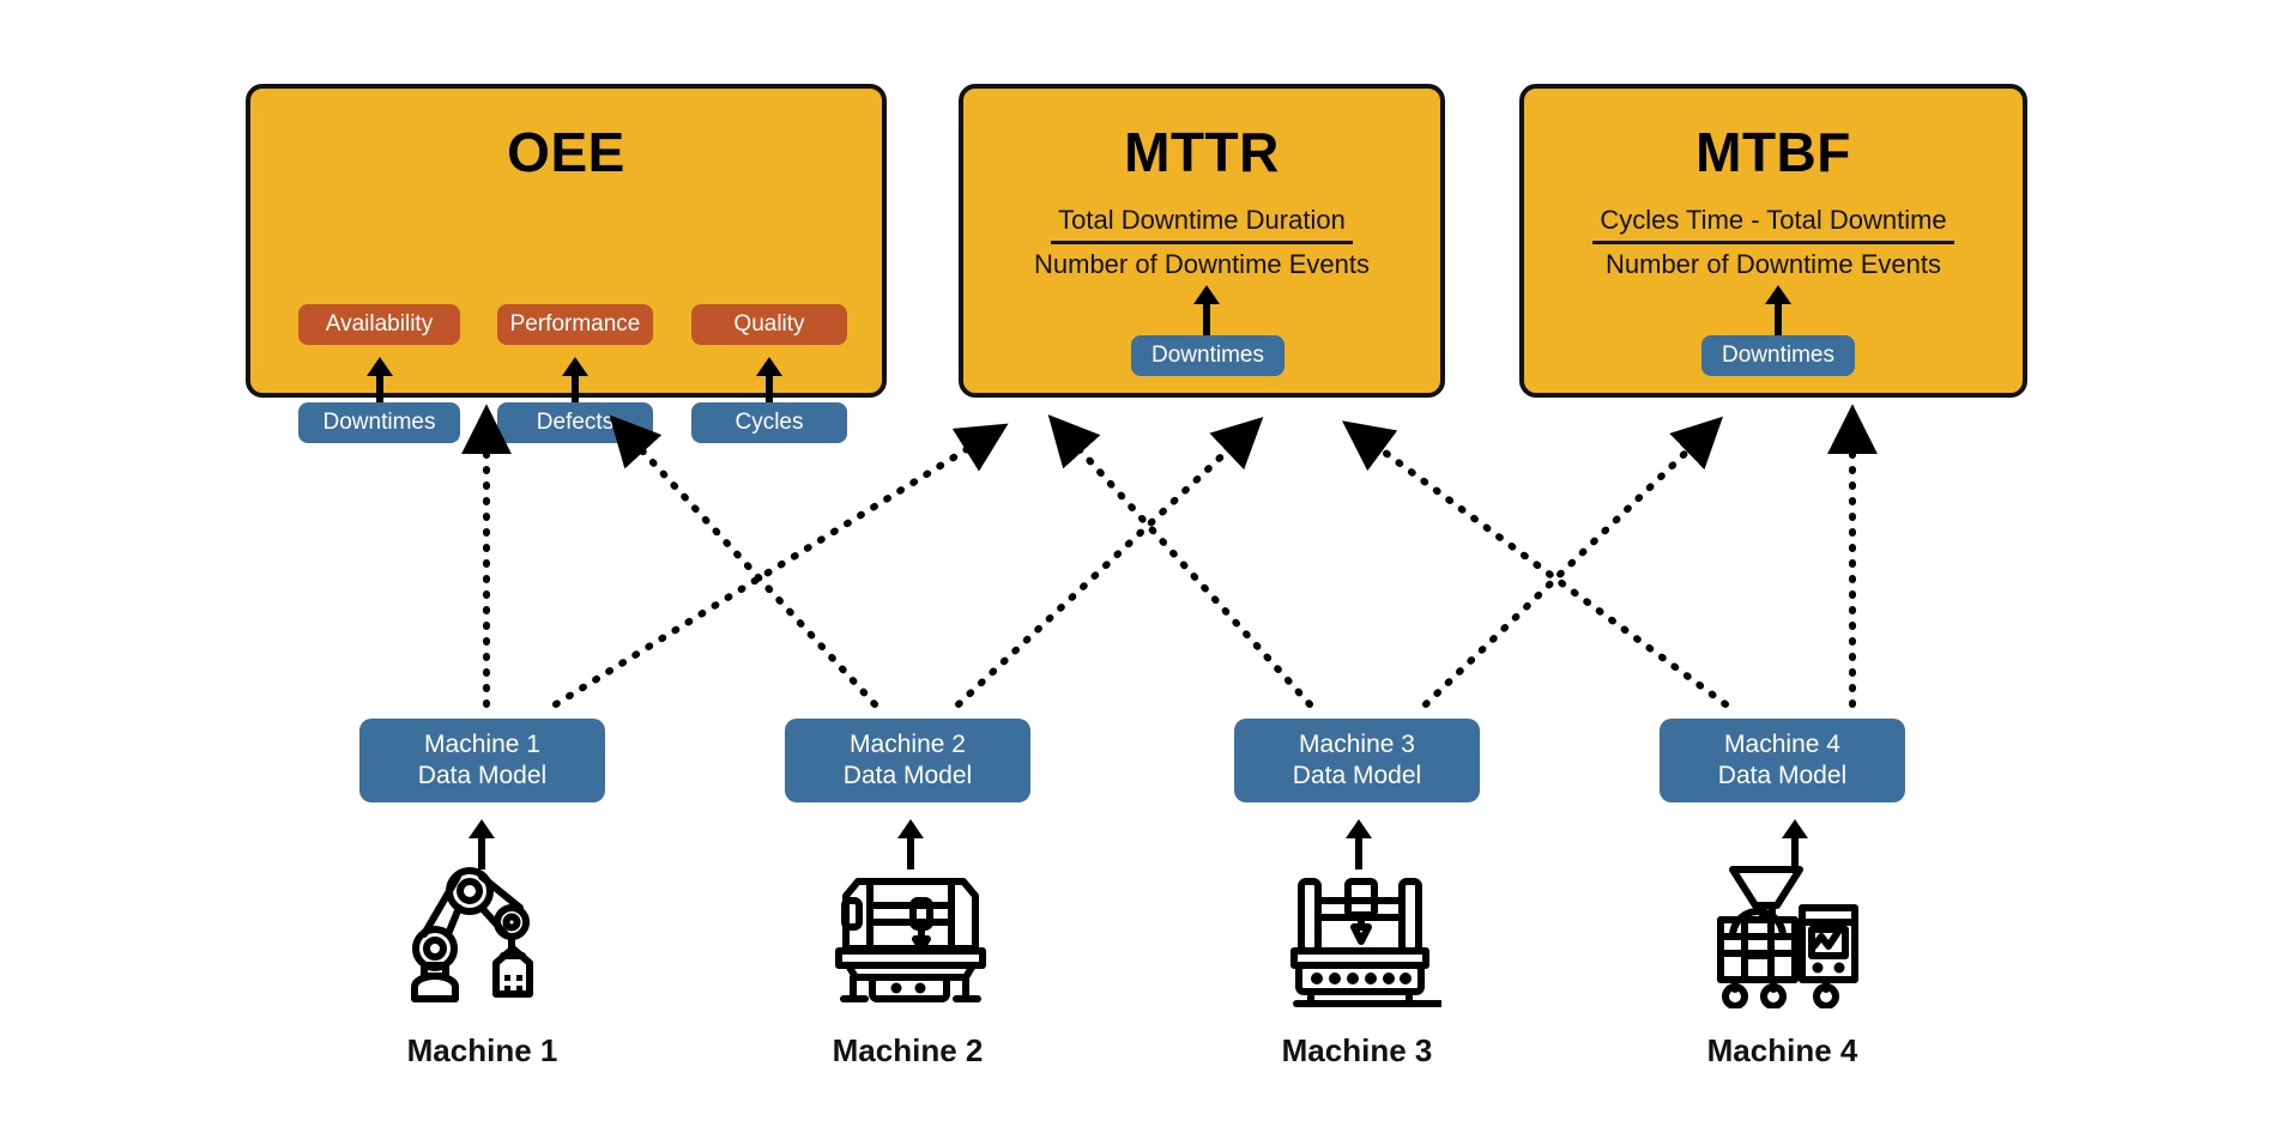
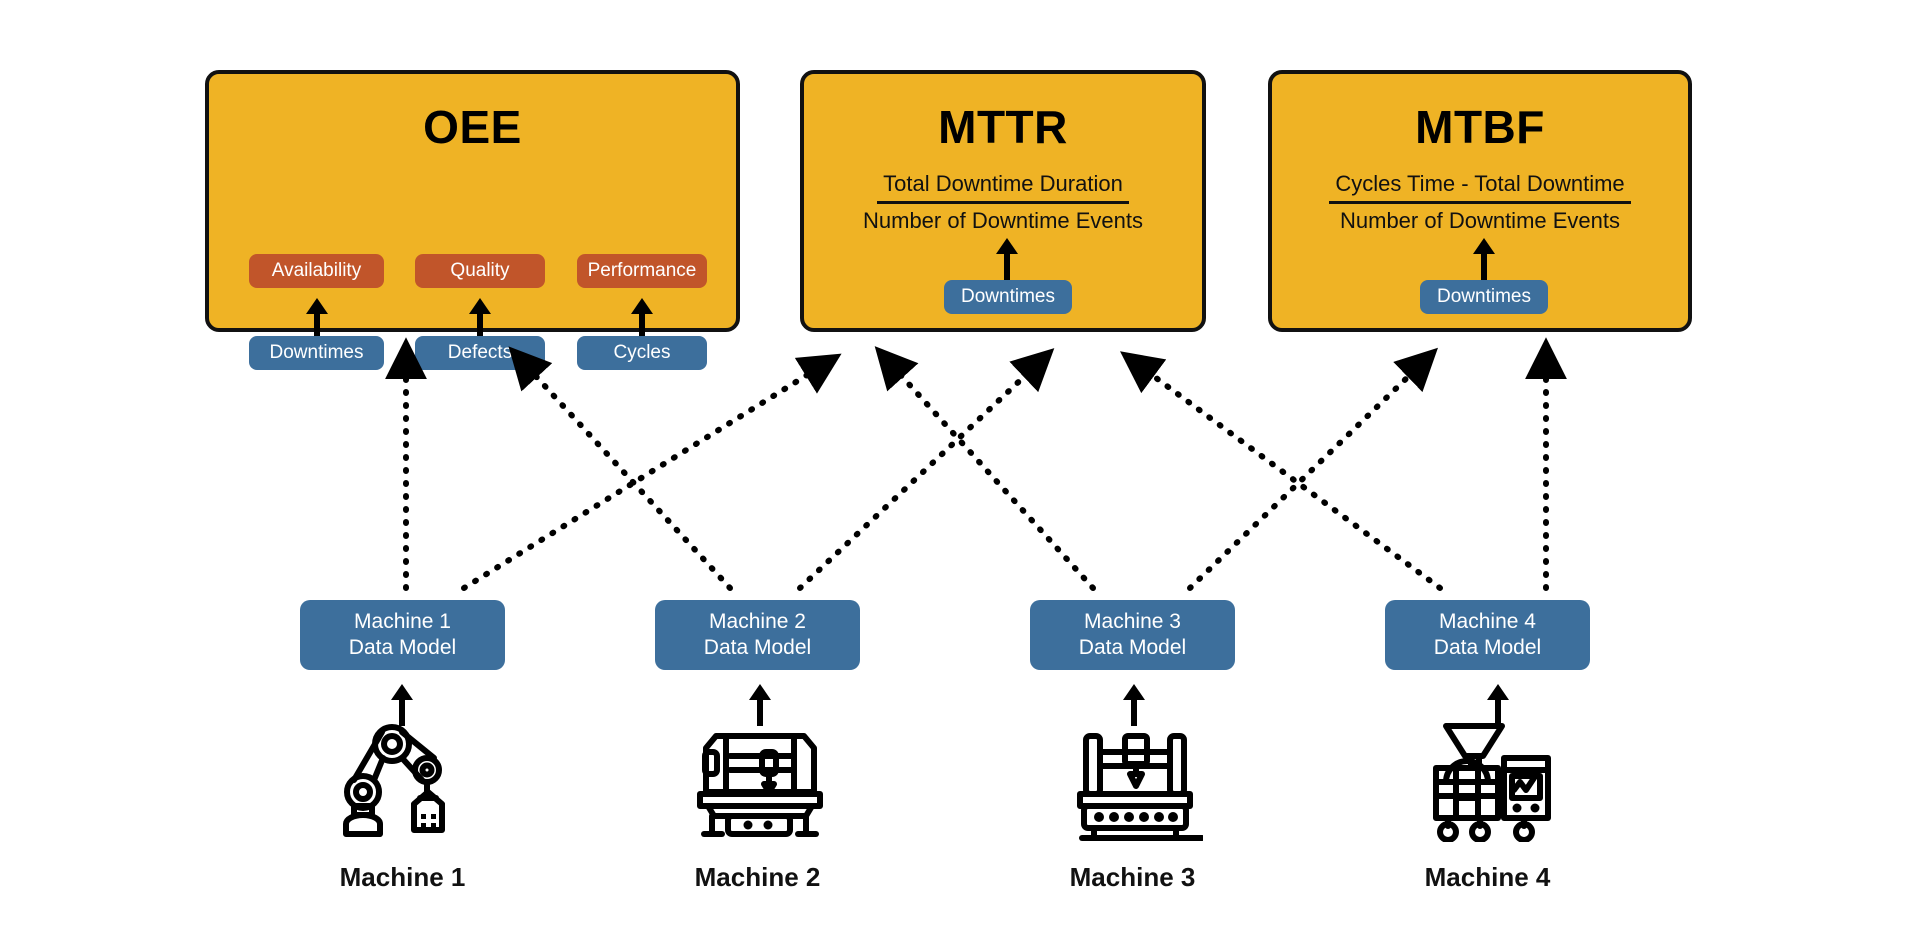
  OEE
  Availability
  Downtimes
- Performance
+ Quality
  Defects
- Quality
+ Performance
  Cycles
  MTTR
  Total Downtime Duration
  Number of Downtime Events
  Downtimes
  MTBF
  Cycles Time - Total Downtime
  Number of Downtime Events
  Downtimes
  Machine 1
  Data Model
  Machine 1
  Machine 2
  Data Model
  Machine 2
  Machine 3
  Data Model
  Machine 3
  Machine 4
  Data Model
  Machine 4
